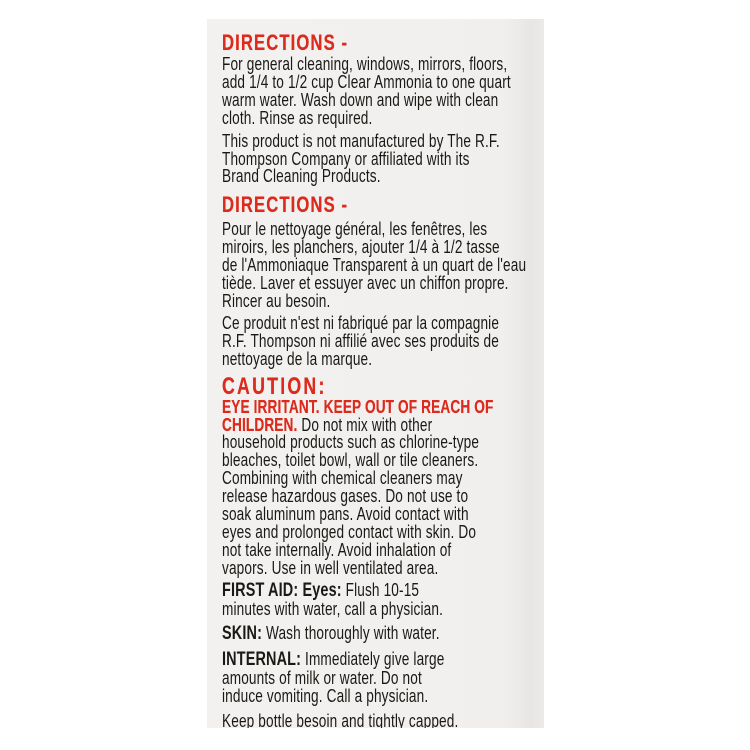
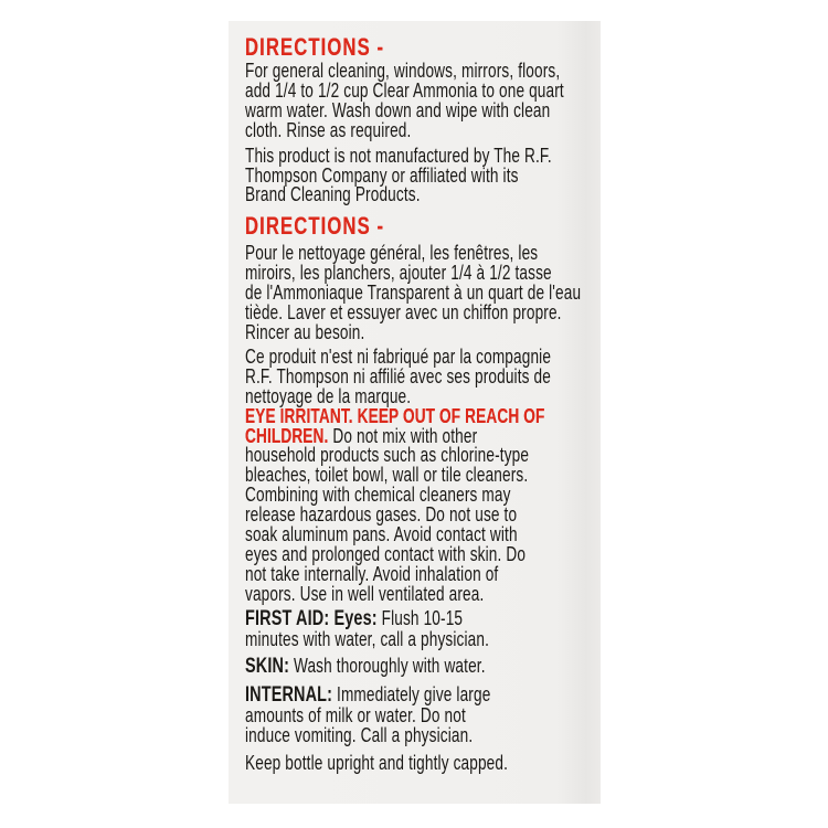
  DIRECTIONS -
  For general cleaning, windows, mirrors, floors,
  add 1/4 to 1/2 cup Clear Ammonia to one quart
  warm water. Wash down and wipe with clean
  cloth. Rinse as required.
  This product is not manufactured by The R.F.
  Thompson Company or affiliated with its
  Brand Cleaning Products.
  DIRECTIONS -
  Pour le nettoyage général, les fenêtres, les
  miroirs, les planchers, ajouter 1/4 à 1/2 tasse
  de l'Ammoniaque Transparent à un quart de l'eau
  tiède. Laver et essuyer avec un chiffon propre.
  Rincer au besoin.
  Ce produit n'est ni fabriqué par la compagnie
  R.F. Thompson ni affilié avec ses produits de
  nettoyage de la marque.
- CAUTION:
  EYE IRRITANT. KEEP OUT OF REACH OF
  CHILDREN. Do not mix with other
  household products such as chlorine-type
  bleaches, toilet bowl, wall or tile cleaners.
  Combining with chemical cleaners may
  release hazardous gases. Do not use to
  soak aluminum pans. Avoid contact with
  eyes and prolonged contact with skin. Do
  not take internally. Avoid inhalation of
  vapors. Use in well ventilated area.
  FIRST AID: Eyes: Flush 10-15
  minutes with water, call a physician.
  SKIN: Wash thoroughly with water.
  INTERNAL: Immediately give large
  amounts of milk or water. Do not
  induce vomiting. Call a physician.
- Keep bottle besoin and tightly capped.
+ Keep bottle upright and tightly capped.
